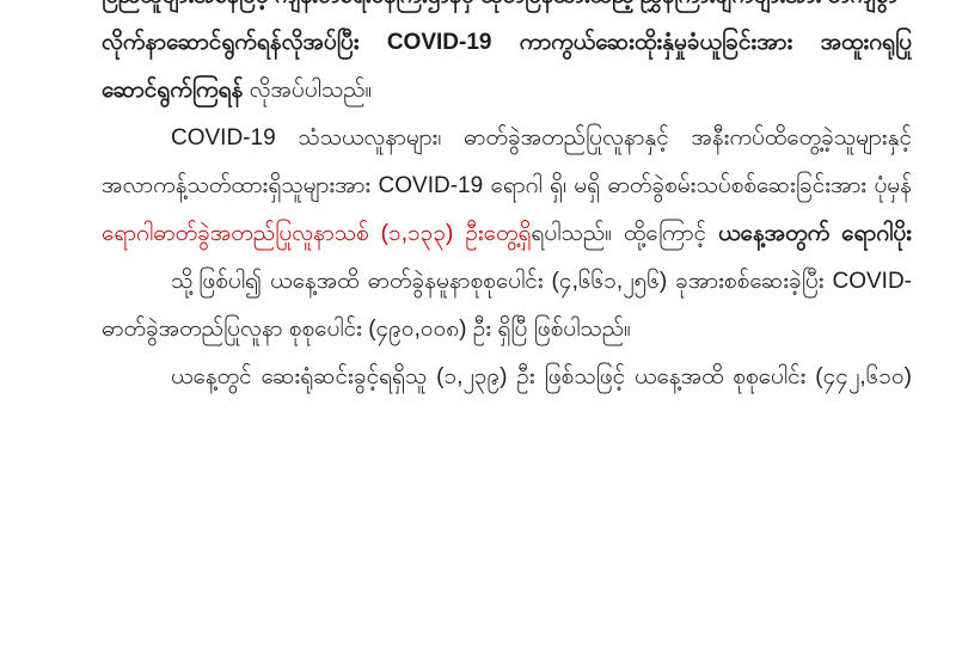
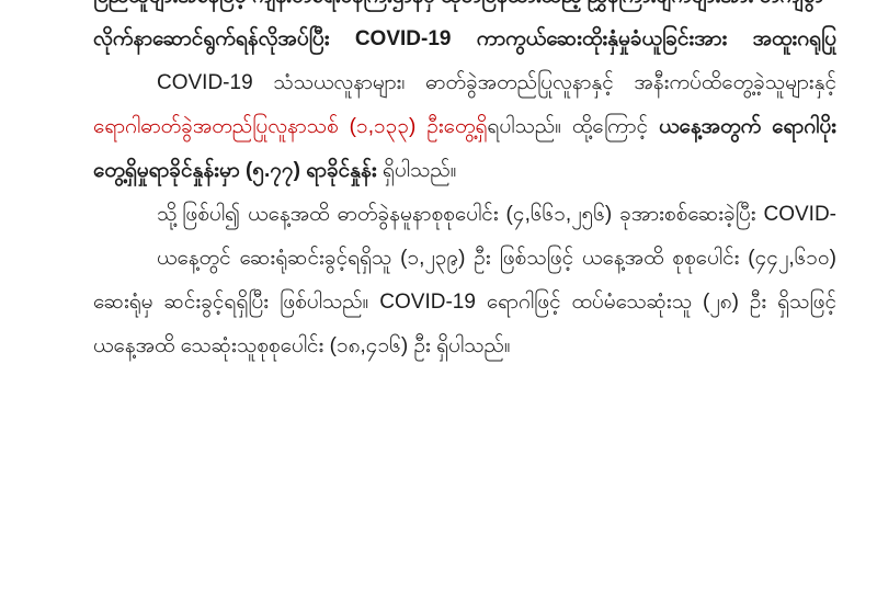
  လိုက်နာဆောင်ရွက်ရန်လိုအပ်ပြီး COVID-19 ကာကွယ်ဆေးထိုးနှံမှုခံယူခြင်းအား အထူးဂရုပြု
- ဆောင်ရွက်ကြရန် လိုအပ်ပါသည်။
  COVID-19 သံသယလူနာများ၊ ဓာတ်ခွဲအတည်ပြုလူနာနှင့် အနီးကပ်ထိတွေ့ခဲ့သူများနှင့်
- အလာကန့်သတ်ထားရှိသူများအား COVID-19 ရောဂါ ရှိ၊ မရှိ ဓာတ်ခွဲစမ်းသပ်စစ်ဆေးခြင်းအား ပုံမှန်
  ရောဂါဓာတ်ခွဲအတည်ပြုလူနာသစ် (၁,၁၃၃) ဦးတွေ့ရှိရပါသည်။ ထို့ကြောင့် ယနေ့အတွက် ရောဂါပိုး
+ တွေ့ရှိမှုရာခိုင်နှုန်းမှာ (၅.၇၇) ရာခိုင်နှုန်း ရှိပါသည်။
  သို့ဖြစ်ပါ၍ ယနေ့အထိ ဓာတ်ခွဲနမူနာစုစုပေါင်း (၄,၆၆၁,၂၅၆) ခုအားစစ်ဆေးခဲ့ပြီး COVID-
- ဓာတ်ခွဲအတည်ပြုလူနာ စုစုပေါင်း (၄၉၀,၀၀၈) ဦး ရှိပြီ ဖြစ်ပါသည်။
  ယနေ့တွင် ဆေးရုံဆင်းခွင့်ရရှိသူ (၁,၂၃၉) ဦး ဖြစ်သဖြင့် ယနေ့အထိ စုစုပေါင်း (၄၄၂,၆၁၀)
+ ဆေးရုံမှ ဆင်းခွင့်ရရှိပြီး ဖြစ်ပါသည်။ COVID-19 ရောဂါဖြင့် ထပ်မံသေဆုံးသူ (၂၈) ဦး ရှိသဖြင့်
+ ယနေ့အထိ သေဆုံးသူစုစုပေါင်း (၁၈,၄၁၆) ဦး ရှိပါသည်။
